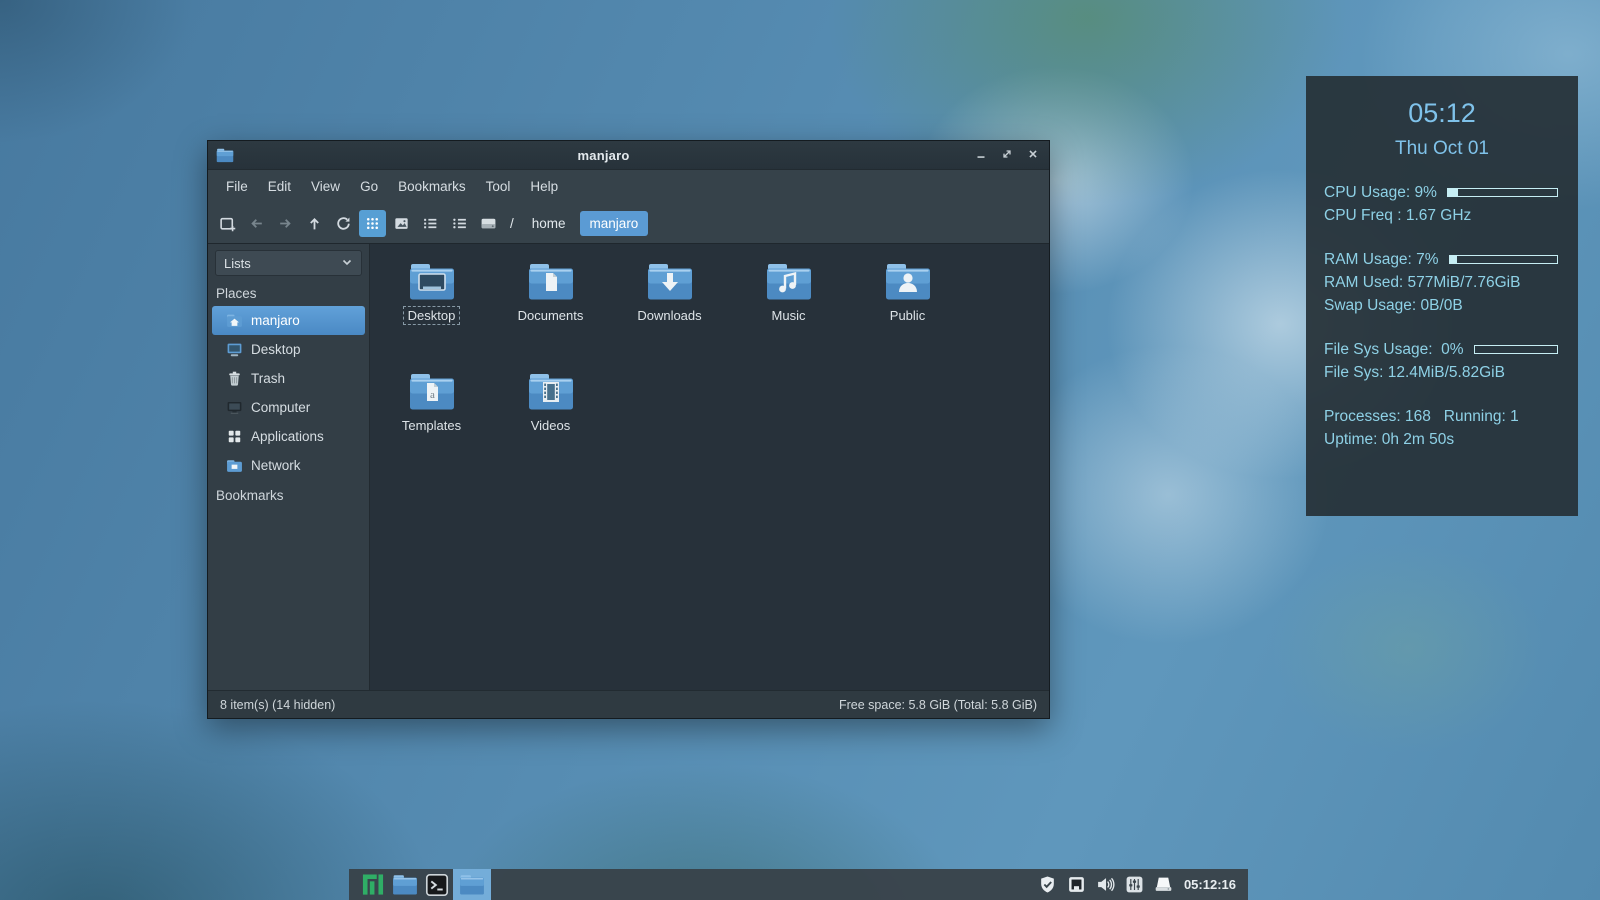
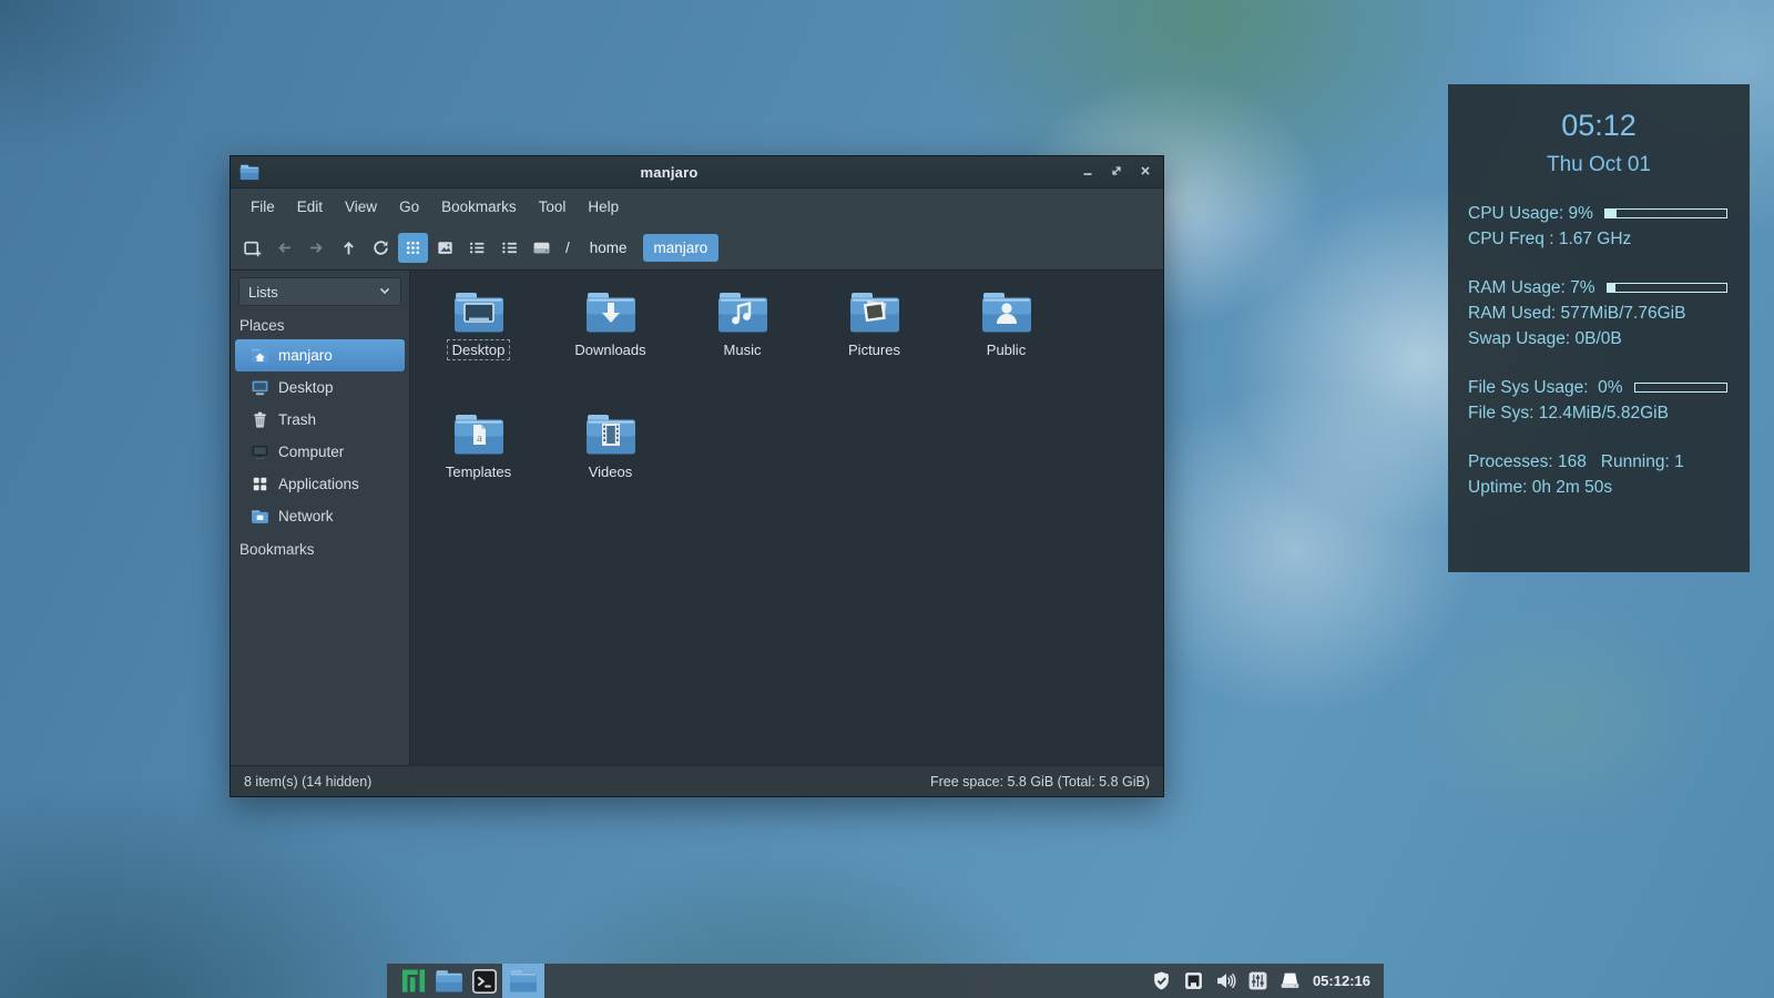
  manjaro
  File
  Edit
  View
  Go
  Bookmarks
  Tool
  Help
  /
  home
  manjaro
  Lists
  Places
  manjaro
  Desktop
  Trash
  Computer
  Applications
  Network
  Bookmarks
  Desktop
- Documents
  Downloads
  Music
+ Pictures
  Public
  a
  Templates
  Videos
  8 item(s) (14 hidden)
  Free space: 5.8 GiB (Total: 5.8 GiB)
  05:12
  Thu Oct 01
  CPU Usage: 9%
  CPU Freq : 1.67 GHz
  RAM Usage: 7%
  RAM Used: 577MiB/7.76GiB
  Swap Usage: 0B/0B
  File Sys Usage: 0%
  File Sys: 12.4MiB/5.82GiB
  Processes: 168 Running: 1
  Uptime: 0h 2m 50s
  05:12:16
